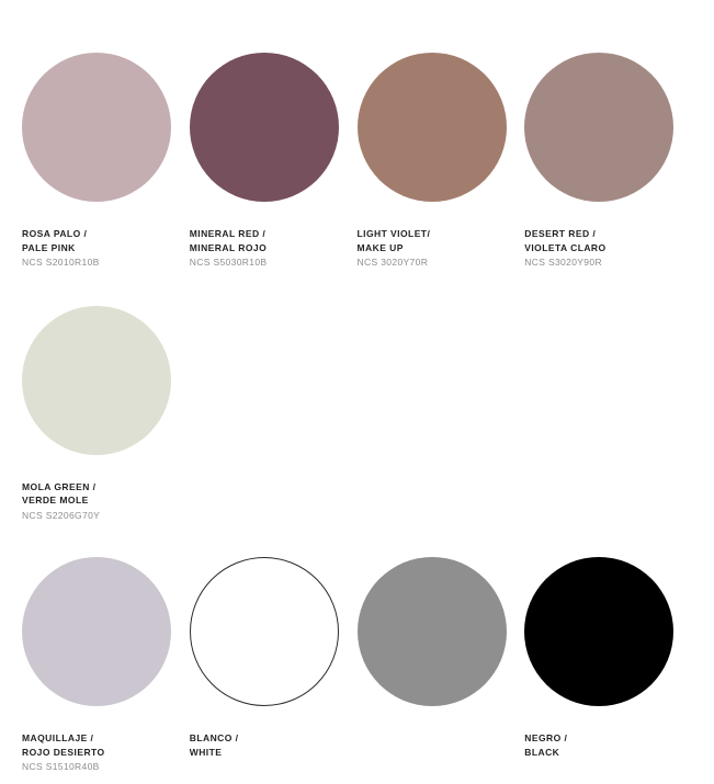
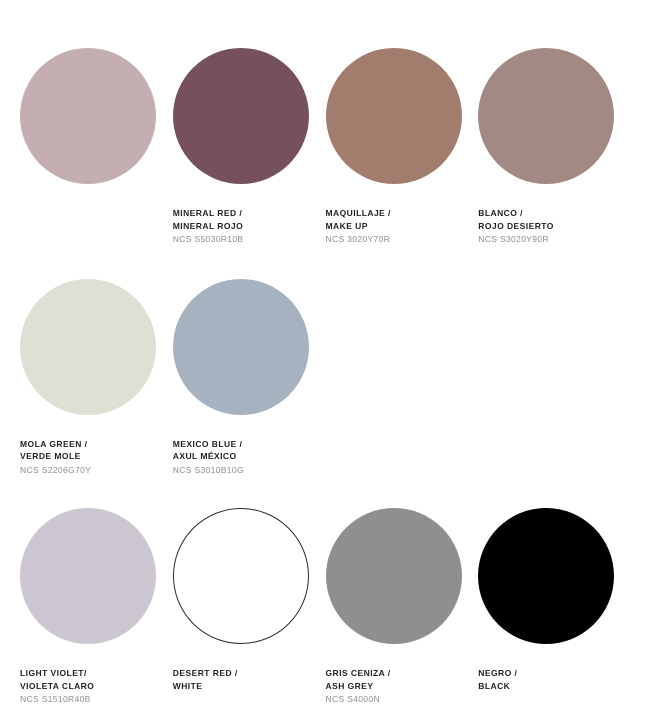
- ROSA PALO /
- PALE PINK
- NCS S2010R10B
  MINERAL RED /
  MINERAL ROJO
  NCS S5030R10B
- LIGHT VIOLET/
+ MAQUILLAJE /
  MAKE UP
  NCS 3020Y70R
- DESERT RED /
+ BLANCO /
- VIOLETA CLARO
+ ROJO DESIERTO
  NCS S3020Y90R
  MOLA GREEN /
  VERDE MOLE
  NCS S2206G70Y
+ MEXICO BLUE /
+ AXUL MÉXICO
+ NCS S3010B10G
- MAQUILLAJE /
+ LIGHT VIOLET/
- ROJO DESIERTO
+ VIOLETA CLARO
  NCS S1510R40B
- BLANCO /
+ DESERT RED /
  WHITE
+ GRIS CENIZA /
+ ASH GREY
+ NCS S4000N
  NEGRO /
  BLACK
